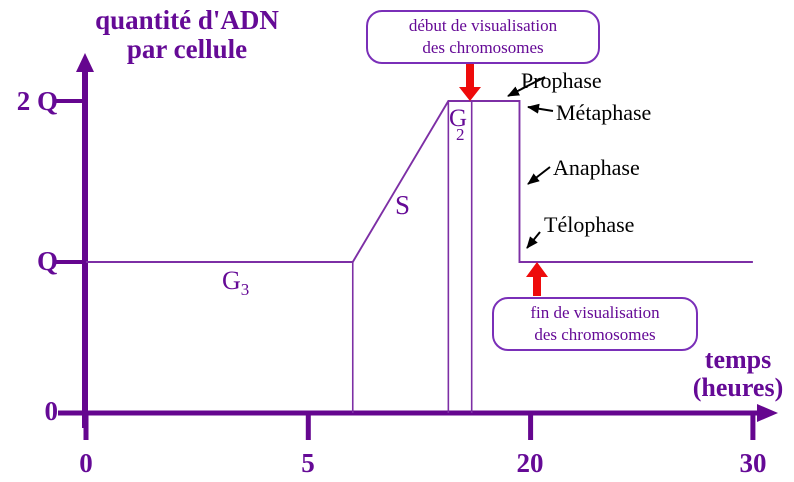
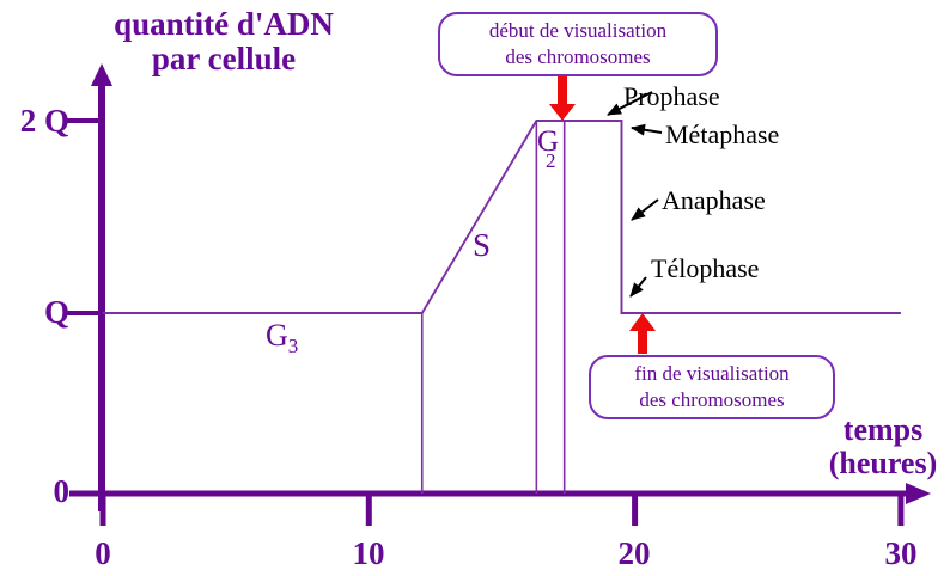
  quantité d'ADN
  par cellule
  2 Q
  Q
  0
  0
- 5
+ 10
  20
  30
  temps
  (heures)
  G3
  S
  G
  2
  Prophase
  Métaphase
  Anaphase
  Télophase
  début de visualisation
  des chromosomes
  fin de visualisation
  des chromosomes
